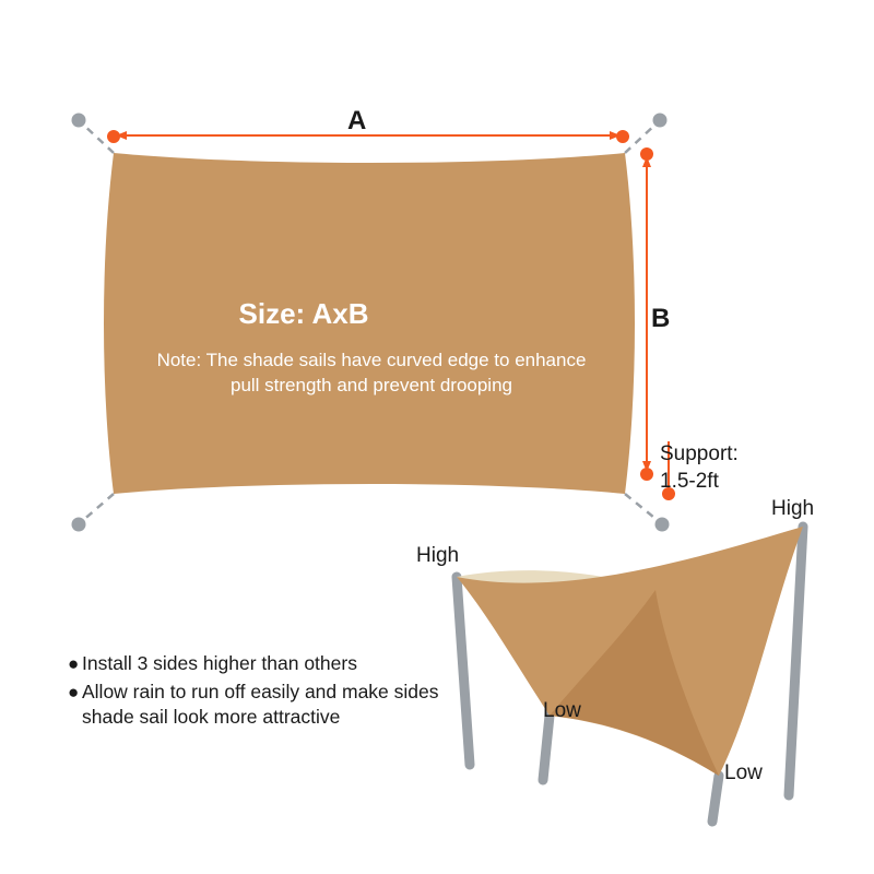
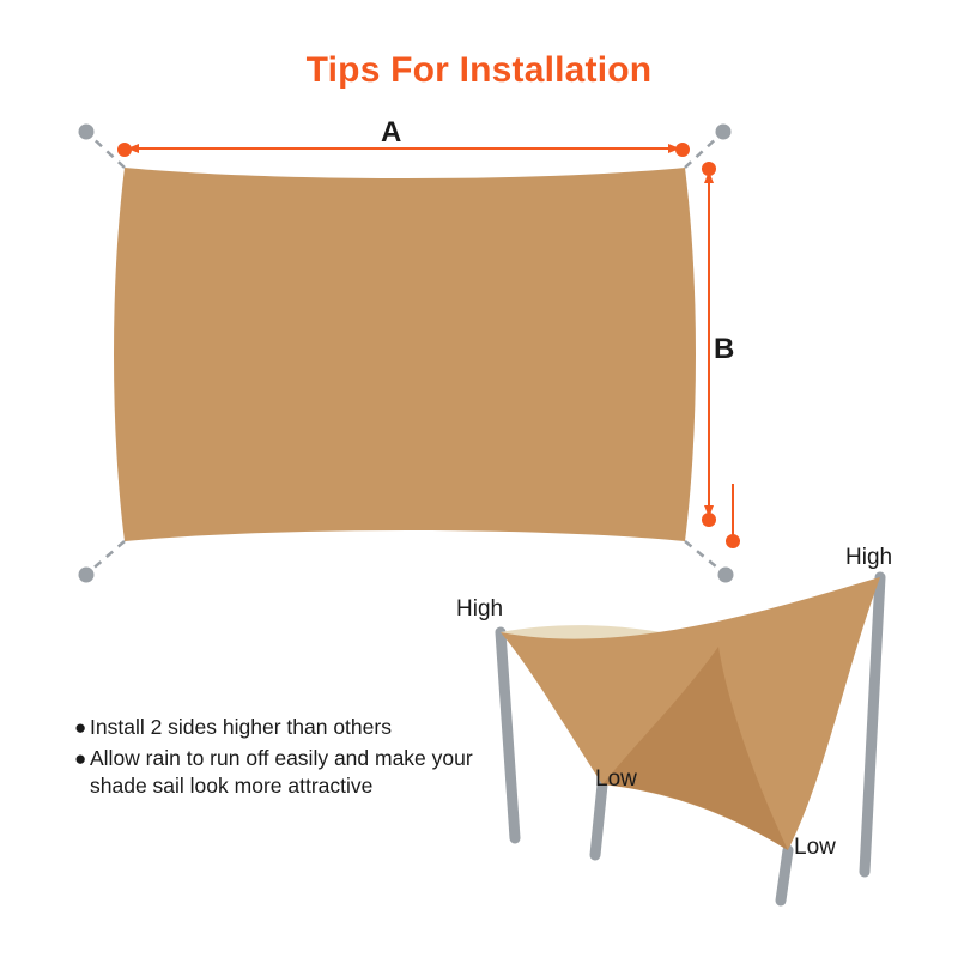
+ Tips For Installation
  A
  B
- Support:
- 1.5-2ft
- Size: AxB
- Note: The shade sails have curved edge to enhance pull strength and prevent drooping
  ●
- Install 3 sides higher than others
+ Install 2 sides higher than others
  ●
- Allow rain to run off easily and make sides shade sail look more attractive
+ Allow rain to run off easily and make your shade sail look more attractive
  High
  High
  Low
  Low
